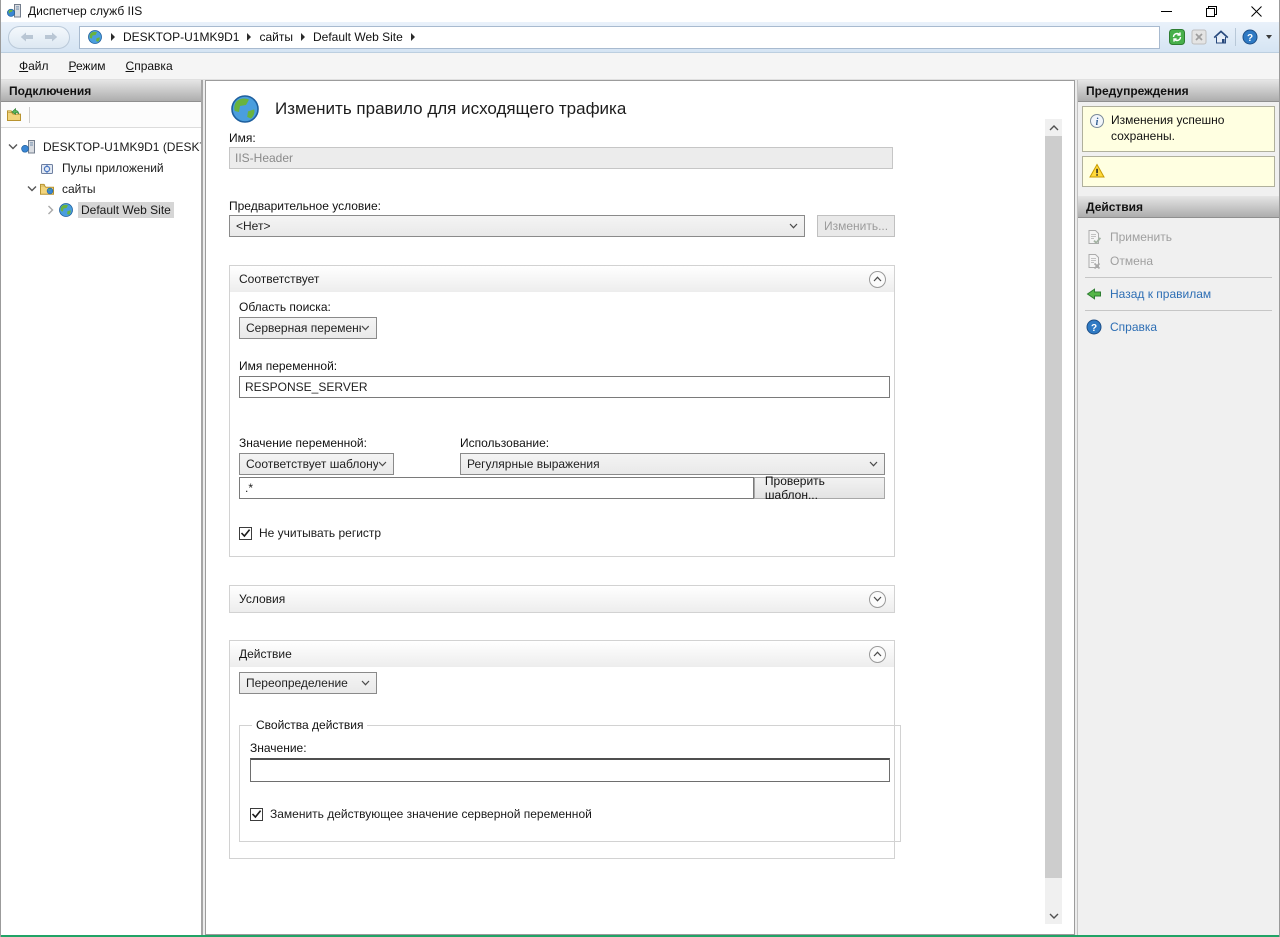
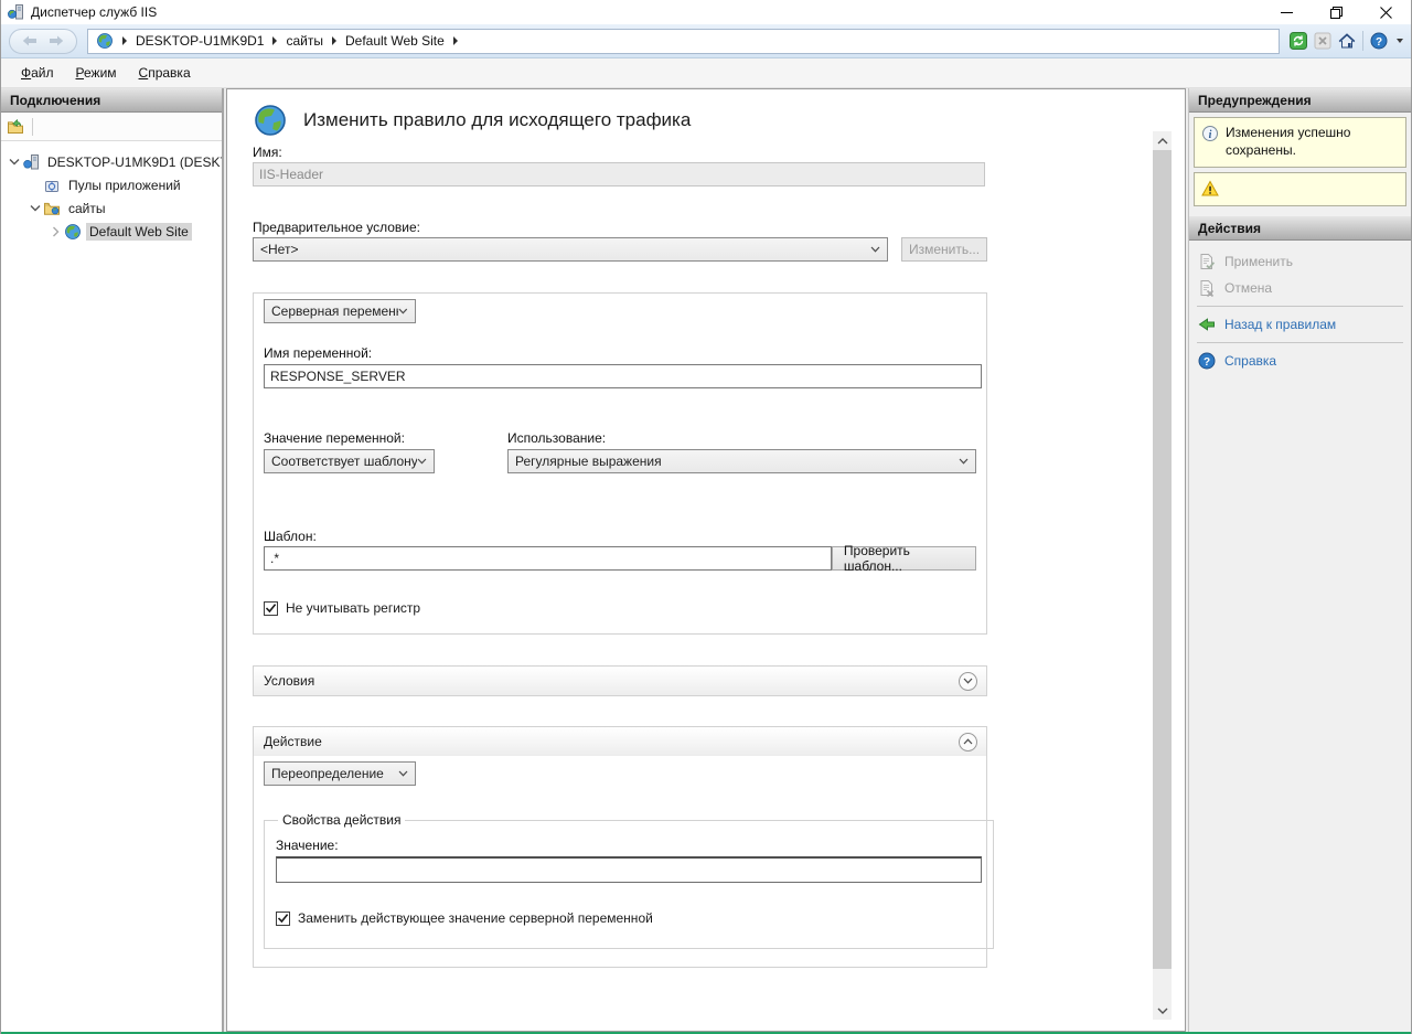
  Диспетчер служб IIS
  DESKTOP-U1MK9D1
  сайты
  Default Web Site
  ?
  Файл
  Режим
  Справка
  Подключения
  DESKTOP-U1MK9D1 (DESK
  Пулы приложений
  сайты
  Default Web Site
  Изменить правило для исходящего трафика
  Имя:
  IIS-Header
  Предварительное условие:
  <Нет>
  Изменить...
- Соответствует
- Область поиска:
  Серверная перемен
  Имя переменной:
  RESPONSE_SERVER
  Значение переменной:
  Соответствует шаблону
  Использование:
  Регулярные выражения
+ Шаблон:
  .*
  Проверить шаблон...
  Не учитывать регистр
  Условия
  Действие
  Переопределение
  Свойства действия
  Значение:
  Заменить действующее значение серверной переменной
  Предупреждения
  i
  Изменения успешно сохранены.
  Действия
  Применить
  Отмена
  Назад к правилам
  ?
  Справка
